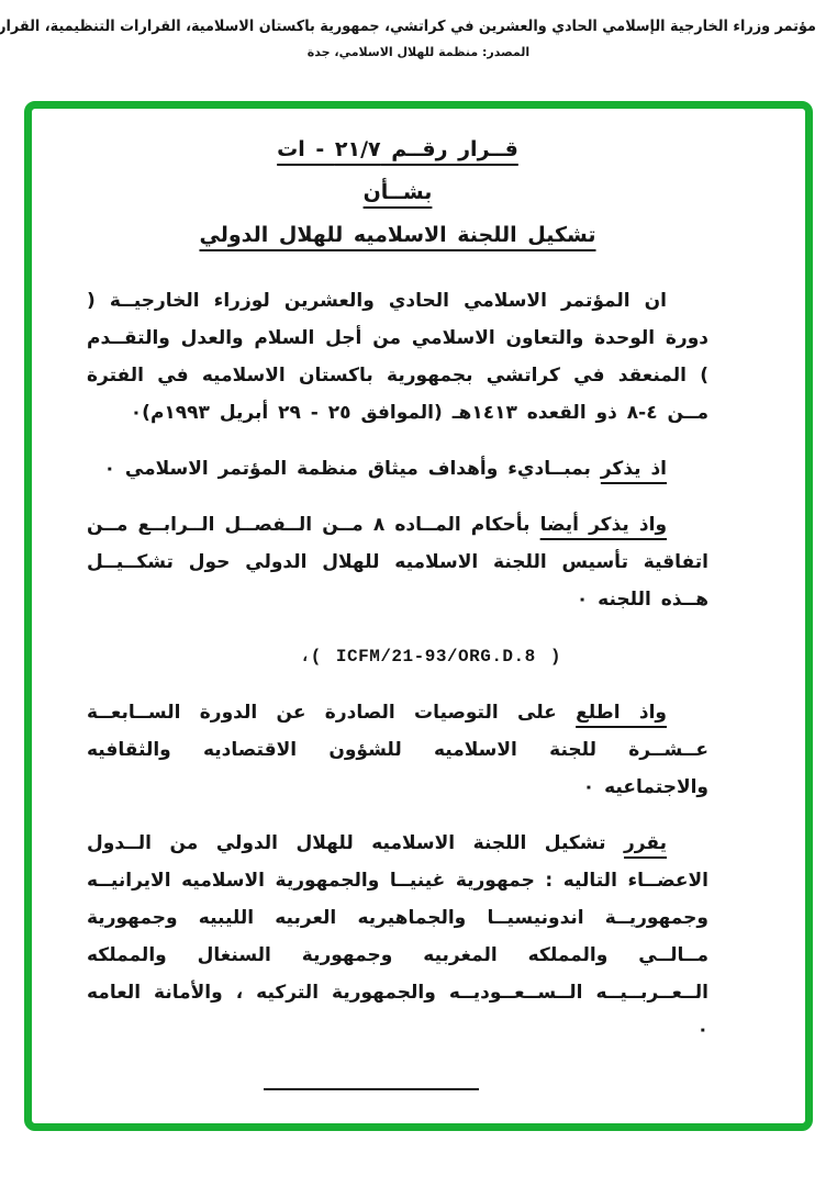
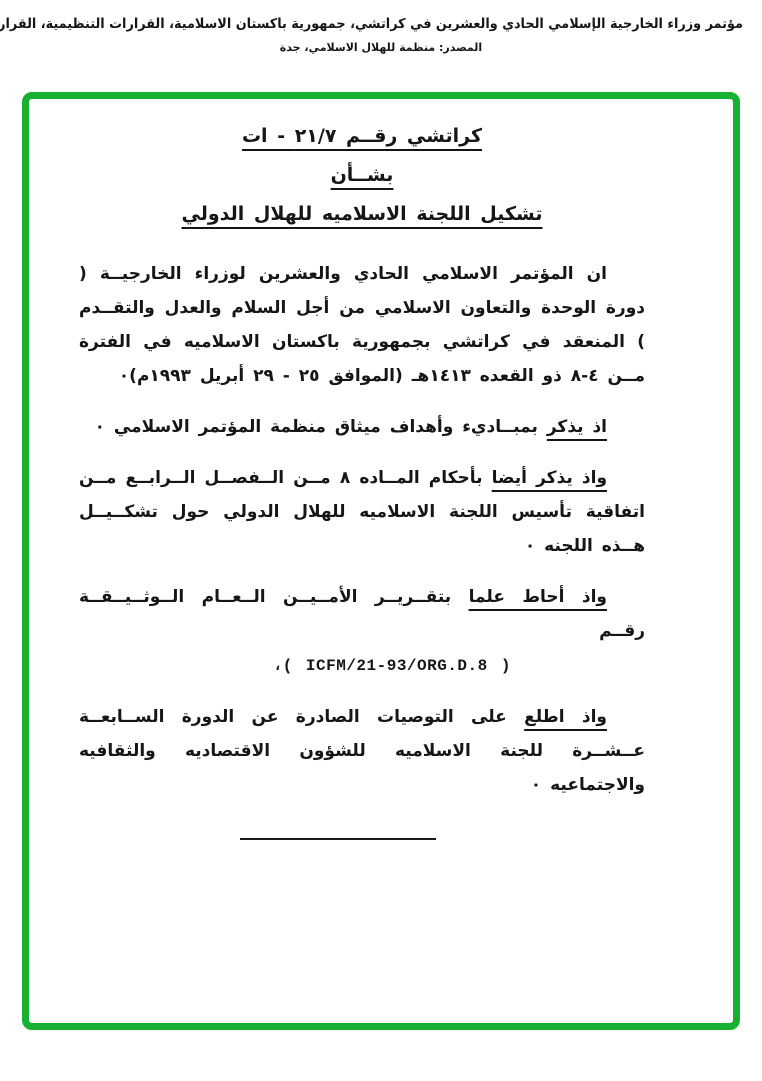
  مؤتمر وزراء الخارجية الإسلامي الحادي والعشرين في كراتشي، جمهورية باكستان الاسلامية، القرارات التنظيمية، القرار
  المصدر: منظمة للهلال الاسلامي، جدة
- قــرار رقــم ٢١/٧ - ات
+ كراتشي رقــم ٢١/٧ - ات
  بشــأن
  تشكيل اللجنة الاسلاميه للهلال الدولي
  ان المؤتمر الاسلامي الحادي والعشرين لوزراء الخارجيــة ( دورة الوحدة والتعاون الاسلامي من أجل السلام والعدل والتقــدم ) المنعقد في كراتشي بجمهورية باكستان الاسلاميه في الفترة مــن ٤-٨ ذو القعده ١٤١٣هـ (الموافق ٢٥ - ٢٩ أبريل ١٩٩٣م)٠
  اذ يذكر بمبــاديء وأهداف ميثاق منظمة المؤتمر الاسلامي ٠
  واذ يذكر أيضا بأحكام المــاده ٨ مــن الــفصــل الــرابــع مــن اتفاقية تأسيس اللجنة الاسلاميه للهلال الدولي حول تشكــيــل هــذه اللجنه ٠
+ واذ أحاط علما بتقــريــر الأمــيــن الــعــام الــوثــيــقــة رقــم
  ( ICFM/21-93/ORG.D.8 )،
  واذ اطلع على التوصيات الصادرة عن الدورة الســابعــة عــشــرة للجنة الاسلاميه للشؤون الاقتصاديه والثقافيه والاجتماعيه ٠
- يقرر تشكيل اللجنة الاسلاميه للهلال الدولي من الــدول الاعضــاء التاليه : جمهورية غينيــا والجمهورية الاسلاميه الايرانيــه وجمهوريــة اندونيسيــا والجماهيريه العربيه الليبيه وجمهورية مــالــي والمملكه المغربيه وجمهورية السنغال والمملكه الــعــربــيــه الــســعــوديــه والجمهورية التركيه ، والأمانة العامه ٠
